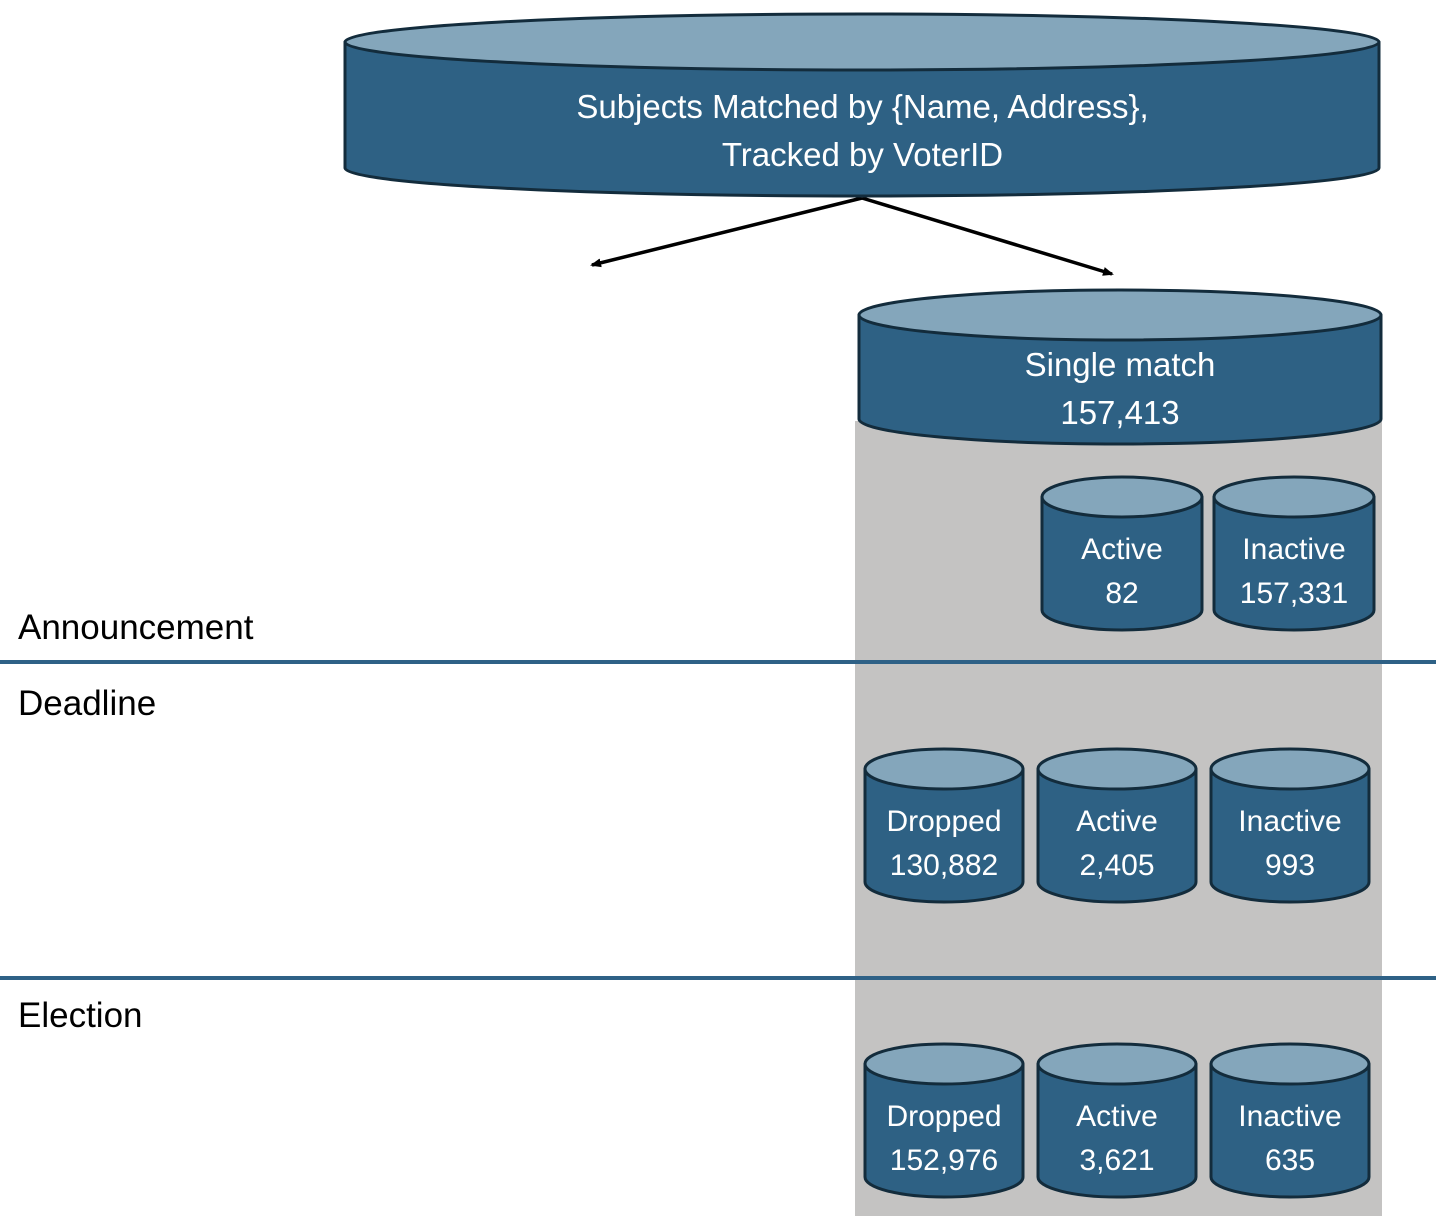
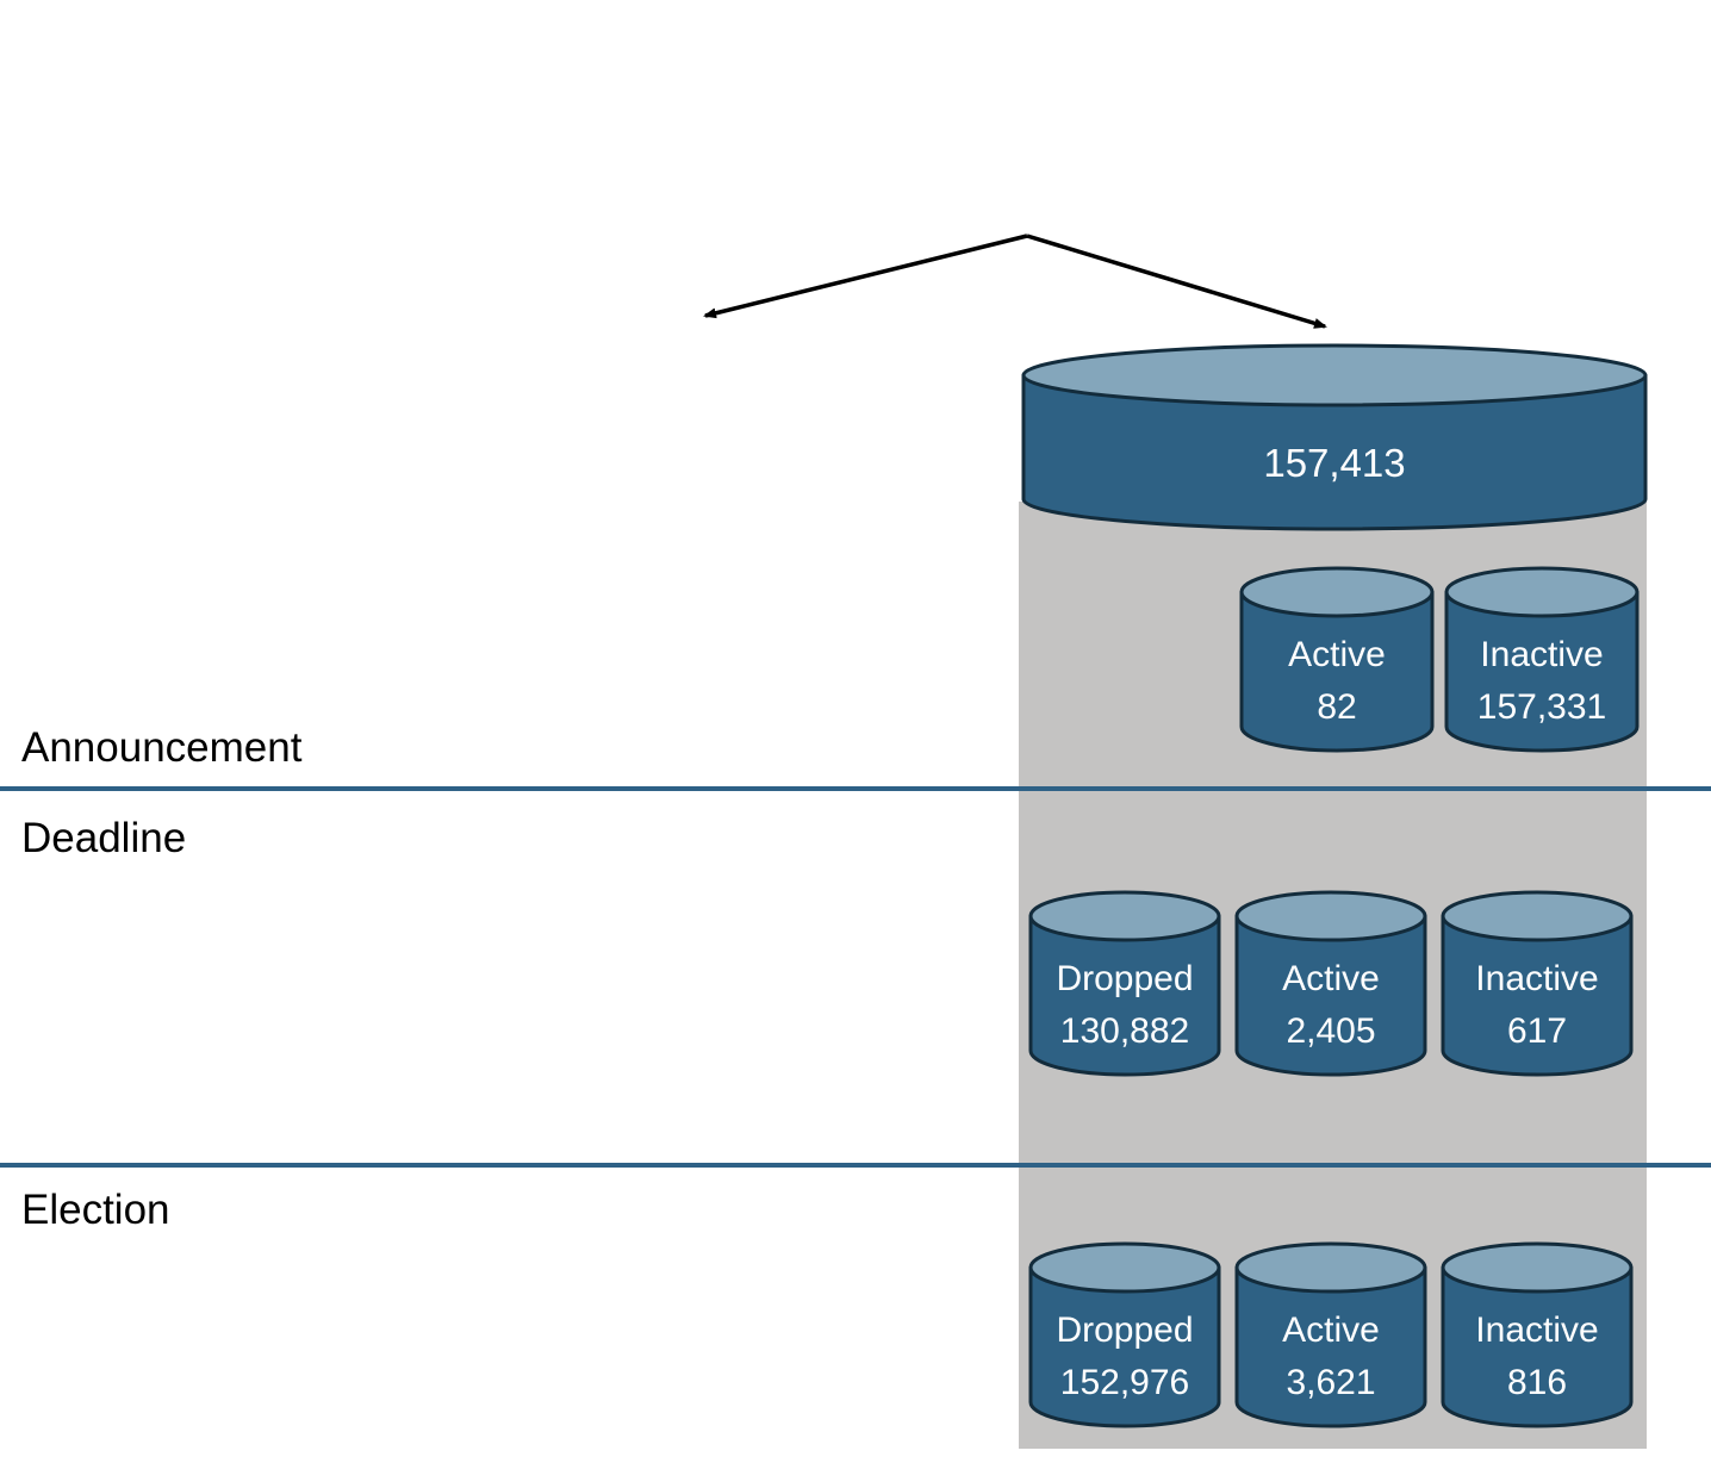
  Announcement
  Deadline
  Election
- Subjects Matched by {Name, Address},
- Tracked by VoterID
- Single match
  157,413
  Active
  82
  Inactive
  157,331
  Dropped
  130,882
  Active
  2,405
  Inactive
- 993
+ 617
  Dropped
  152,976
  Active
  3,621
  Inactive
- 635
+ 816
